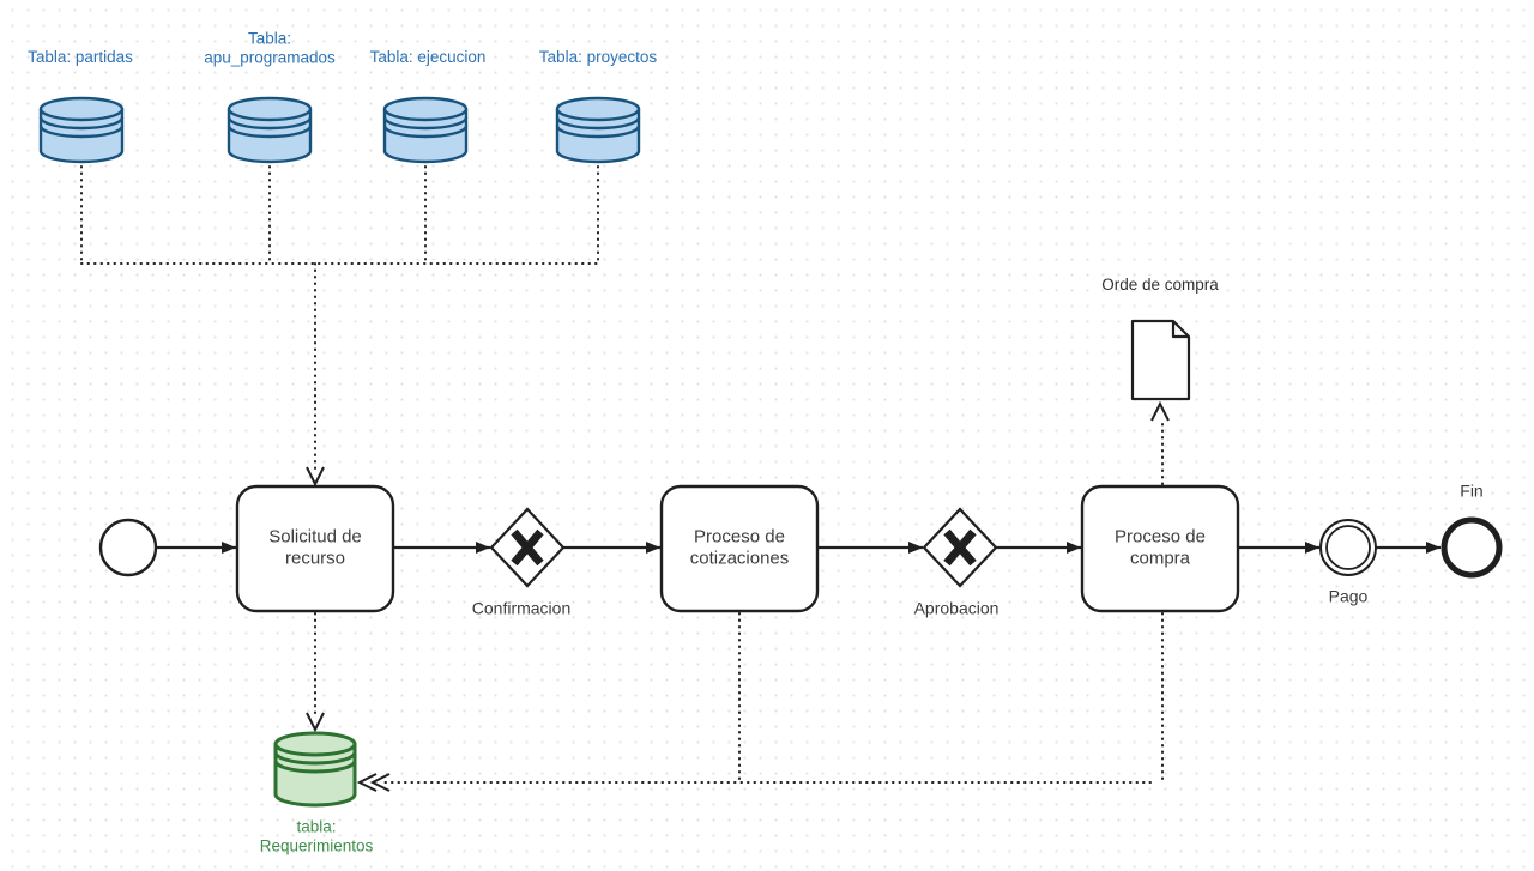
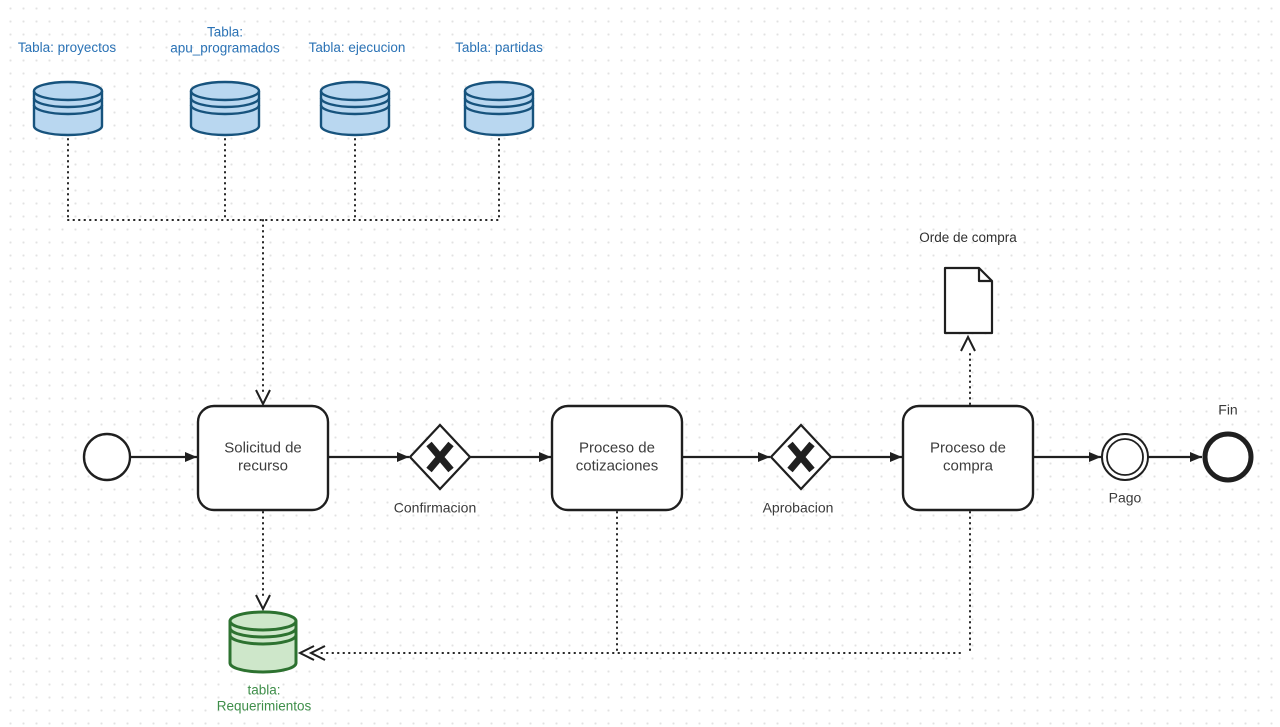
- Tabla: partidas
+ Tabla: proyectos
  Tabla:
  apu_programados
  Tabla: ejecucion
- Tabla: proyectos
+ Tabla: partidas
  Orde de compra
  Solicitud de
  recurso
  Proceso de
  cotizaciones
  Proceso de
  compra
  Confirmacion
  Aprobacion
  Pago
  Fin
  tabla:
  Requerimientos
